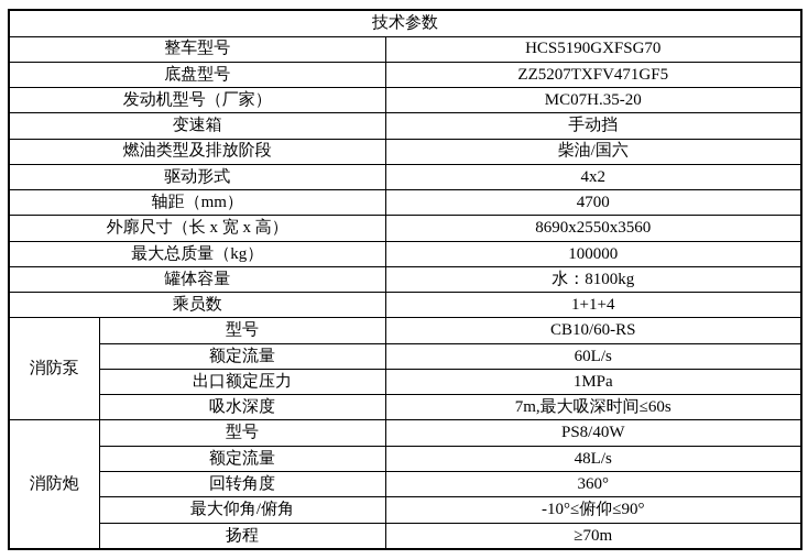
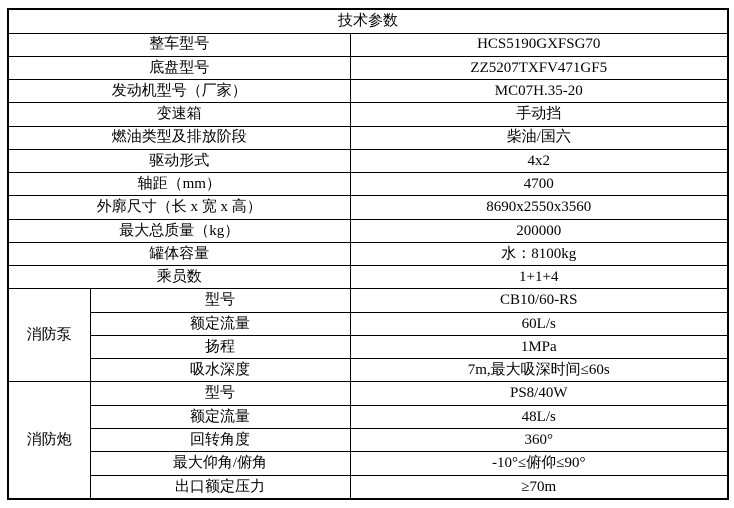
  技术参数
  整车型号	HCS5190GXFSG70
  底盘型号	ZZ5207TXFV471GF5
  发动机型号（厂家）	MC07H.35-20
  变速箱	手动挡
  燃油类型及排放阶段	柴油/国六
  驱动形式	4x2
  轴距（mm）	4700
  外廓尺寸（长 x 宽 x 高）	8690x2550x3560
- 最大总质量（kg）	100000
+ 最大总质量（kg）	200000
  罐体容量	水：8100kg
  乘员数	1+1+4
  消防泵	型号	CB10/60-RS
  额定流量	60L/s
- 出口额定压力	1MPa
+ 扬程	1MPa
  吸水深度	7m,最大吸深时间≤60s
  消防炮	型号	PS8/40W
  额定流量	48L/s
  回转角度	360°
  最大仰角/俯角	-10°≤俯仰≤90°
- 扬程	≥70m
+ 出口额定压力	≥70m
